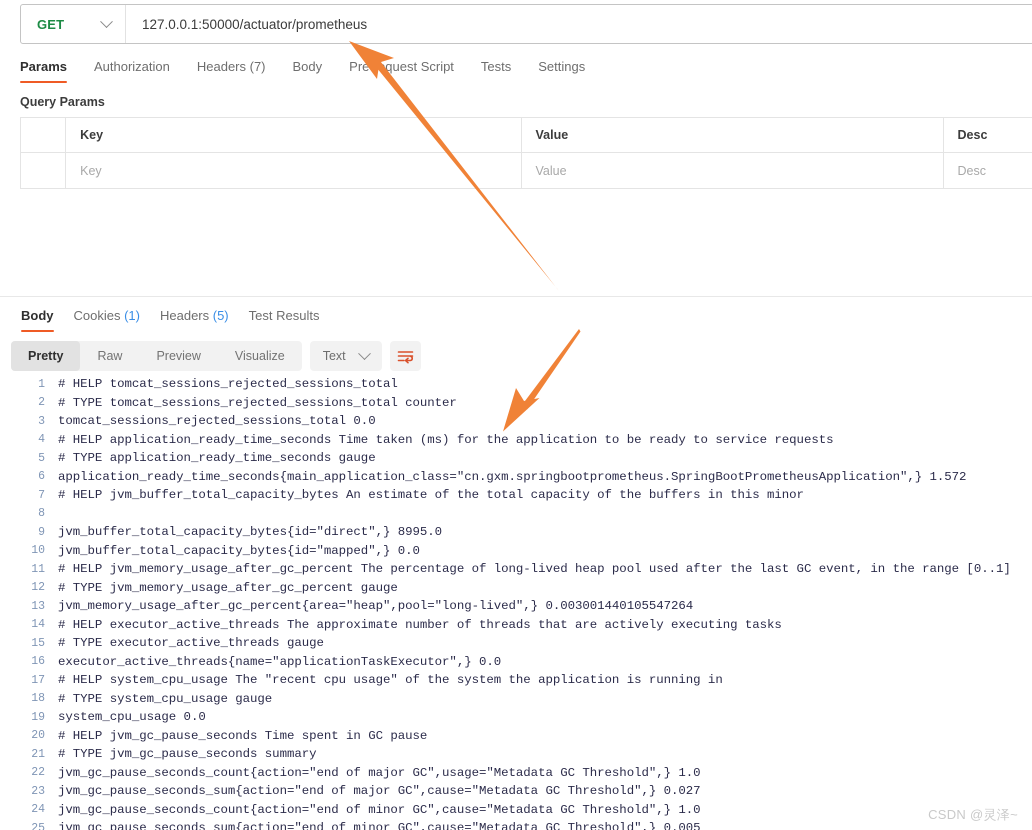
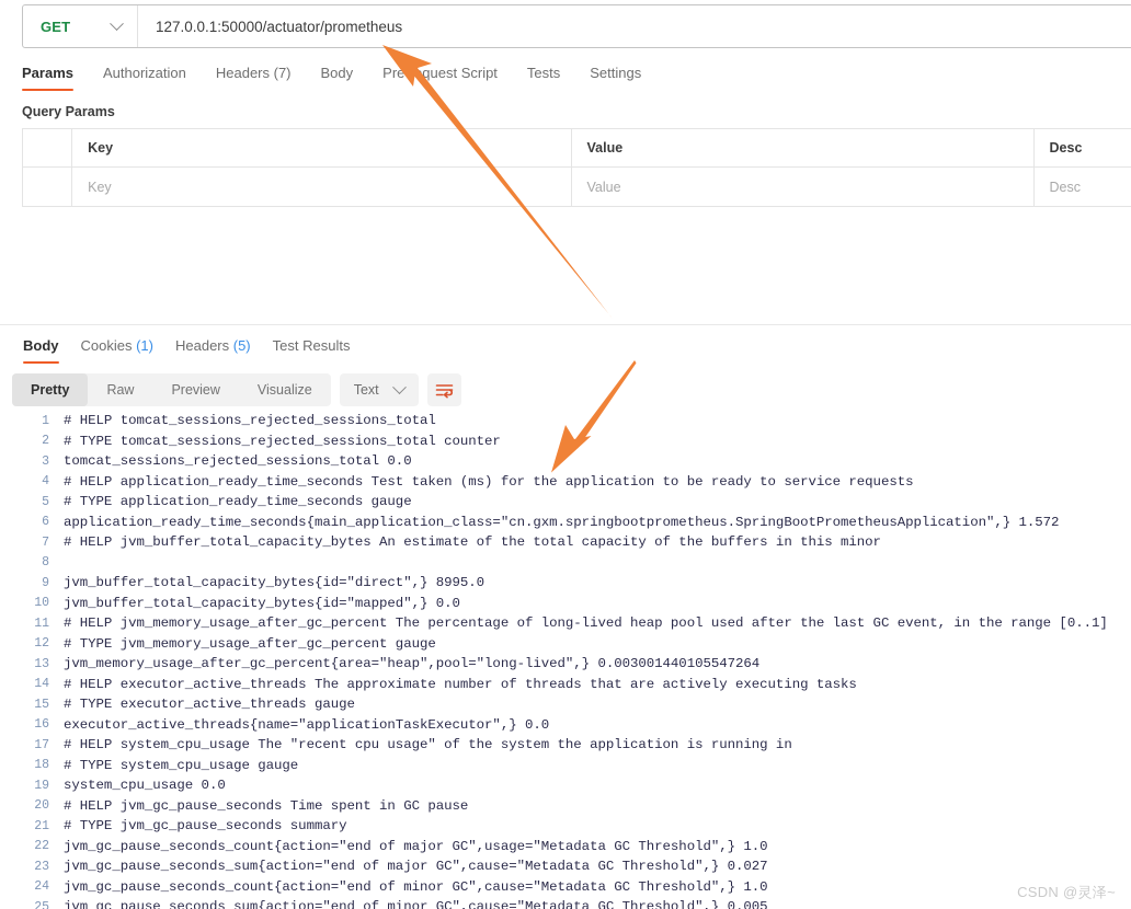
  GET
  127.0.0.1:50000/actuator/prometheus
  Params
  Authorization
  Headers (7)
  Body
  Prequest Script
  Tests
  Settings
  Query Params
  Key
  Value
  Desc
  Key
  Value
  Desc
  Body
  Cookies (1)
  Headers (5)
  Test Results
  Pretty
  Raw
  Preview
  Visualize
  Text
  1
  # HELP tomcat_sessions_rejected_sessions_total
  2
  # TYPE tomcat_sessions_rejected_sessions_total counter
  3
  tomcat_sessions_rejected_sessions_total 0.0
  4
- # HELP application_ready_time_seconds Time taken (ms) for the application to be ready to service requests
+ # HELP application_ready_time_seconds Test taken (ms) for the application to be ready to service requests
  5
  # TYPE application_ready_time_seconds gauge
  6
  application_ready_time_seconds{main_application_class="cn.gxm.springbootprometheus.SpringBootPrometheusApplication",} 1.572
  7
  # HELP jvm_buffer_total_capacity_bytes An estimate of the total capacity of the buffers in this minor
  8
  9
  jvm_buffer_total_capacity_bytes{id="direct",} 8995.0
  10
  jvm_buffer_total_capacity_bytes{id="mapped",} 0.0
  11
  # HELP jvm_memory_usage_after_gc_percent The percentage of long-lived heap pool used after the last GC event, in the range [0..1]
  12
  # TYPE jvm_memory_usage_after_gc_percent gauge
  13
  jvm_memory_usage_after_gc_percent{area="heap",pool="long-lived",} 0.003001440105547264
  14
  # HELP executor_active_threads The approximate number of threads that are actively executing tasks
  15
  # TYPE executor_active_threads gauge
  16
  executor_active_threads{name="applicationTaskExecutor",} 0.0
  17
  # HELP system_cpu_usage The "recent cpu usage" of the system the application is running in
  18
  # TYPE system_cpu_usage gauge
  19
  system_cpu_usage 0.0
  20
  # HELP jvm_gc_pause_seconds Time spent in GC pause
  21
  # TYPE jvm_gc_pause_seconds summary
  22
  jvm_gc_pause_seconds_count{action="end of major GC",usage="Metadata GC Threshold",} 1.0
  23
  jvm_gc_pause_seconds_sum{action="end of major GC",cause="Metadata GC Threshold",} 0.027
  24
  jvm_gc_pause_seconds_count{action="end of minor GC",cause="Metadata GC Threshold",} 1.0
  25
  jvm_gc_pause_seconds_sum{action="end of minor GC",cause="Metadata GC Threshold",} 0.005
  CSDN @灵泽~
